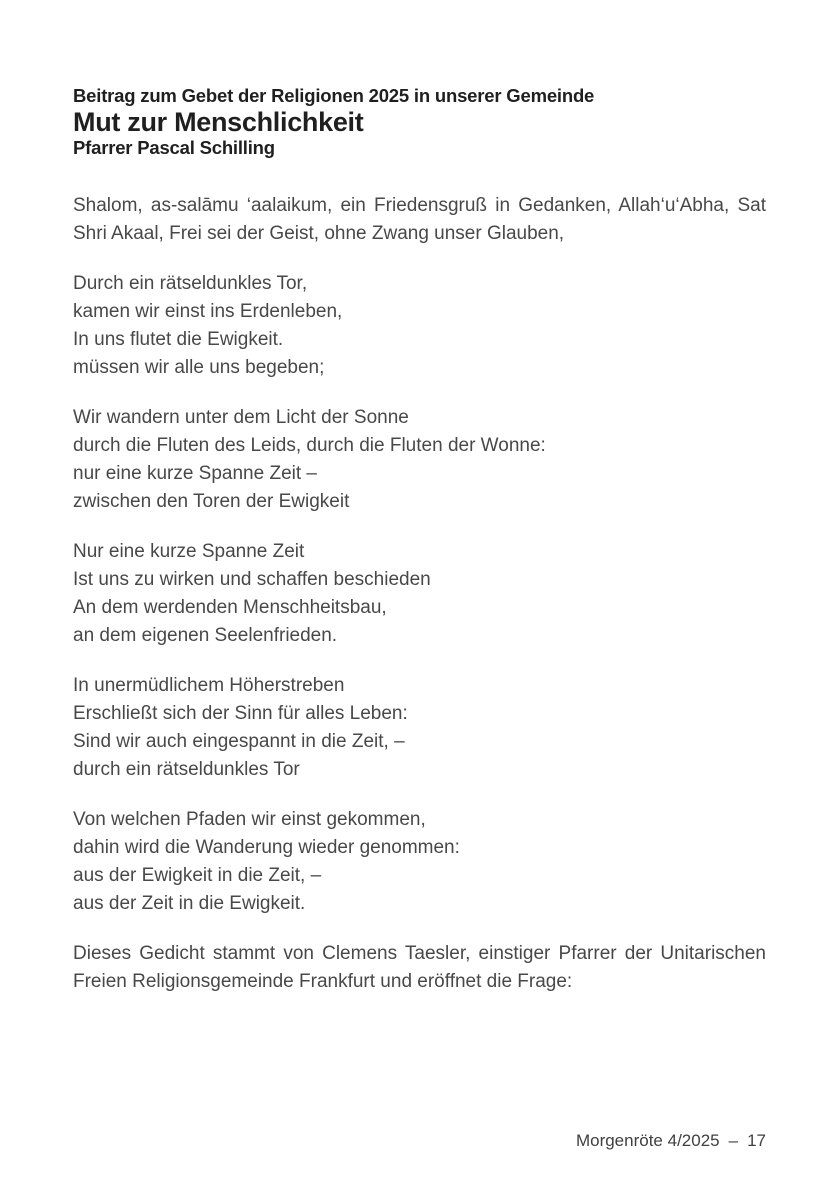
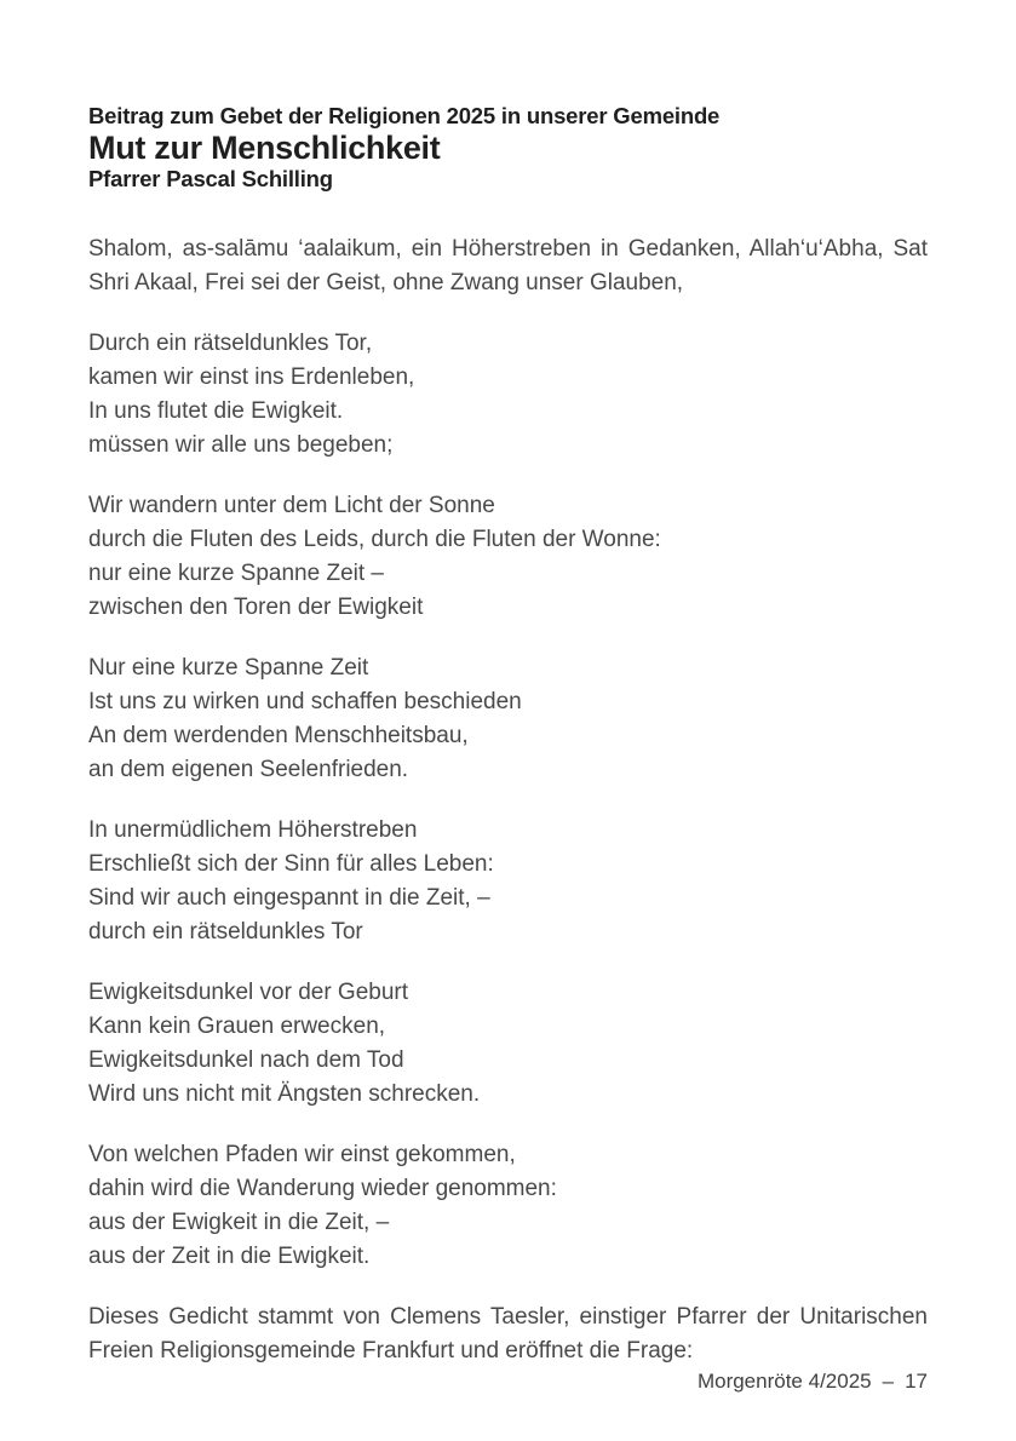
  Beitrag zum Gebet der Religionen 2025 in unserer Gemeinde
  Mut zur Menschlichkeit
  Pfarrer Pascal Schilling
- Shalom, as-salāmu ‘aalaikum, ein Friedensgruß in Gedanken, Allah‘u‘Abha, Sat Shri Akaal, Frei sei der Geist, ohne Zwang unser Glauben,
+ Shalom, as-salāmu ‘aalaikum, ein Höherstreben in Gedanken, Allah‘u‘Abha, Sat Shri Akaal, Frei sei der Geist, ohne Zwang unser Glauben,
  Durch ein rätseldunkles Tor,
  kamen wir einst ins Erdenleben,
  In uns flutet die Ewigkeit.
  müssen wir alle uns begeben;
  Wir wandern unter dem Licht der Sonne
  durch die Fluten des Leids, durch die Fluten der Wonne:
  nur eine kurze Spanne Zeit –
  zwischen den Toren der Ewigkeit
  Nur eine kurze Spanne Zeit
  Ist uns zu wirken und schaffen beschieden
  An dem werdenden Menschheitsbau,
  an dem eigenen Seelenfrieden.
  In unermüdlichem Höherstreben
  Erschließt sich der Sinn für alles Leben:
  Sind wir auch eingespannt in die Zeit, –
  durch ein rätseldunkles Tor
+ Ewigkeitsdunkel vor der Geburt
+ Kann kein Grauen erwecken,
+ Ewigkeitsdunkel nach dem Tod
+ Wird uns nicht mit Ängsten schrecken.
  Von welchen Pfaden wir einst gekommen,
  dahin wird die Wanderung wieder genommen:
  aus der Ewigkeit in die Zeit, –
  aus der Zeit in die Ewigkeit.
  Dieses Gedicht stammt von Clemens Taesler, einstiger Pfarrer der Unitarischen Freien Religionsgemeinde Frankfurt und eröffnet die Frage:
  Morgenröte 4/2025
  –
  17
